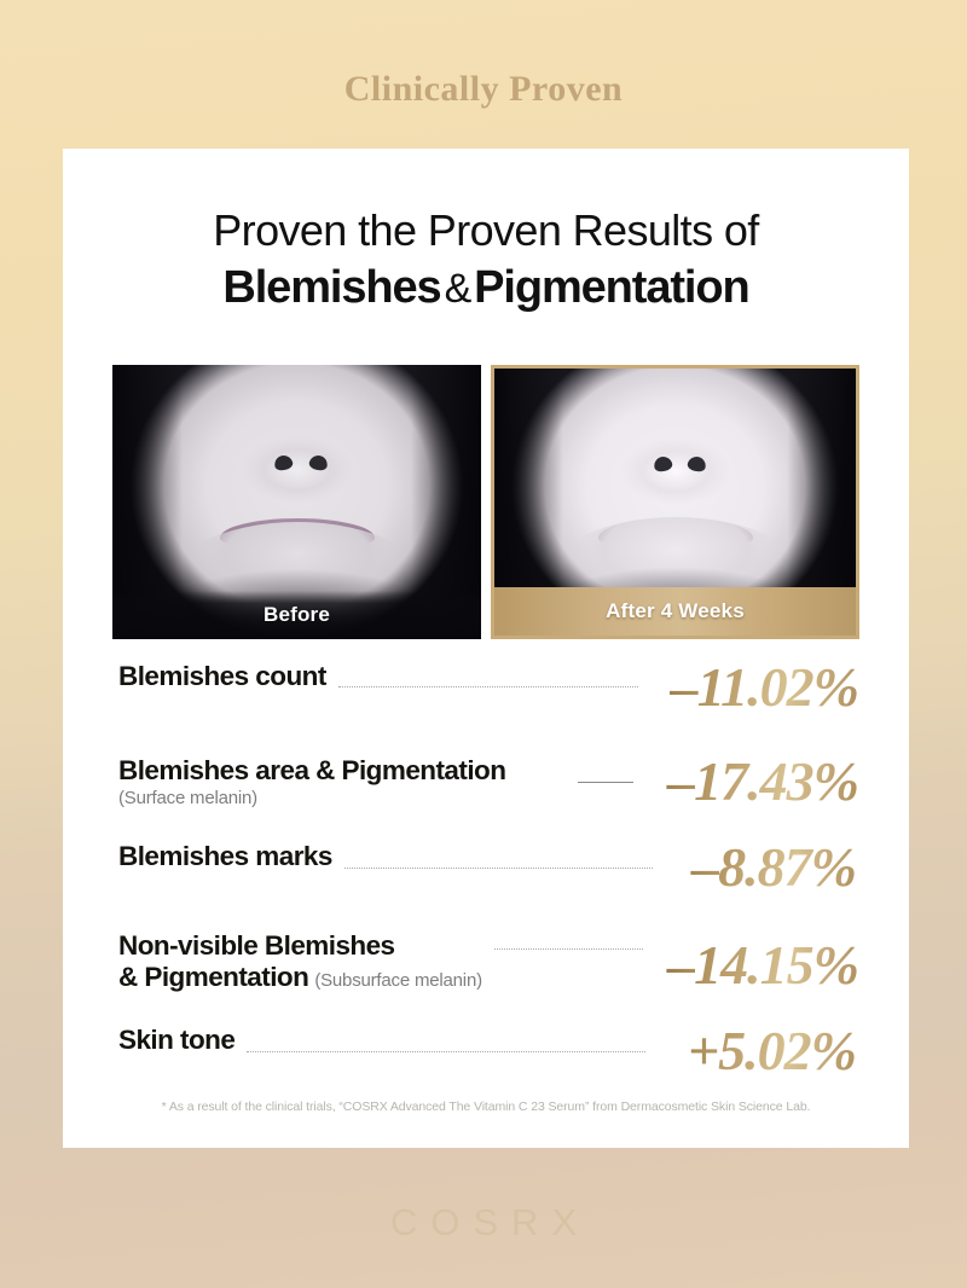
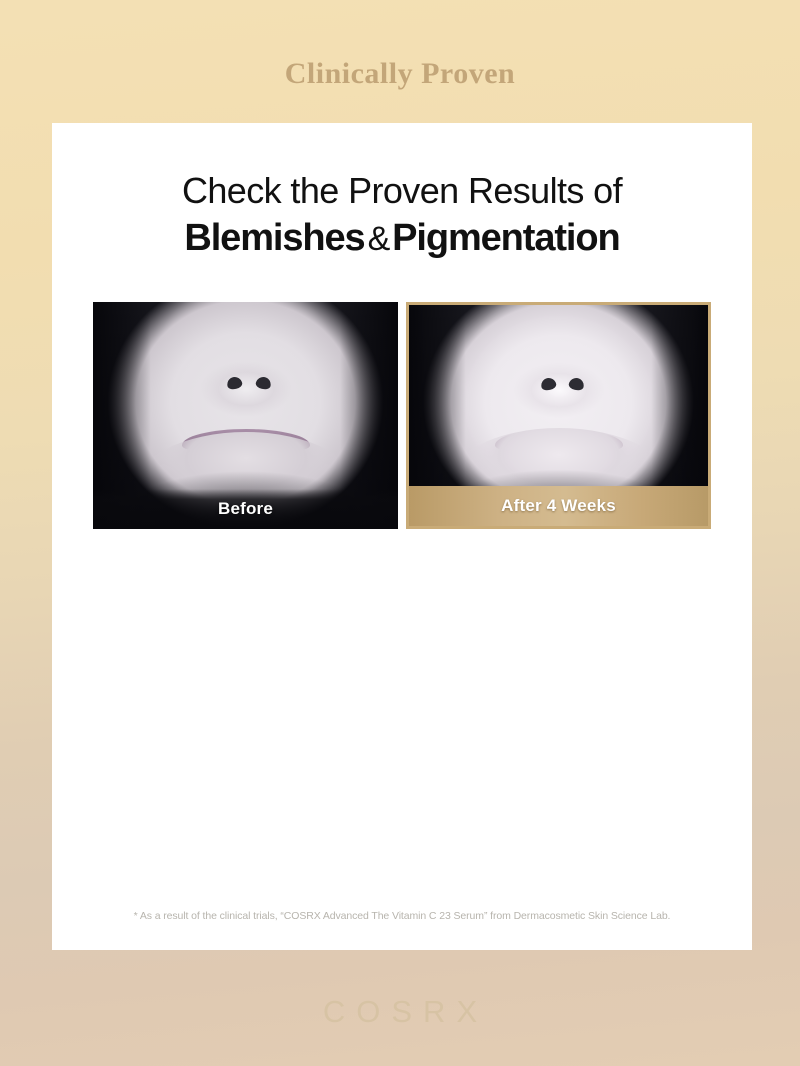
  Clinically Proven
- Proven the Proven Results of
+ Check the Proven Results of
  Blemishes&Pigmentation
  Before
  After 4 Weeks
- Blemishes count
- –11.02%
- Blemishes area & Pigmentation
- (Surface melanin)
- –17.43%
- Blemishes marks
- –8.87%
- Non-visible Blemishes
- & Pigmentation (Subsurface melanin)
- –14.15%
- Skin tone
- +5.02%
  * As a result of the clinical trials, “COSRX Advanced The Vitamin C 23 Serum” from Dermacosmetic Skin Science Lab.
